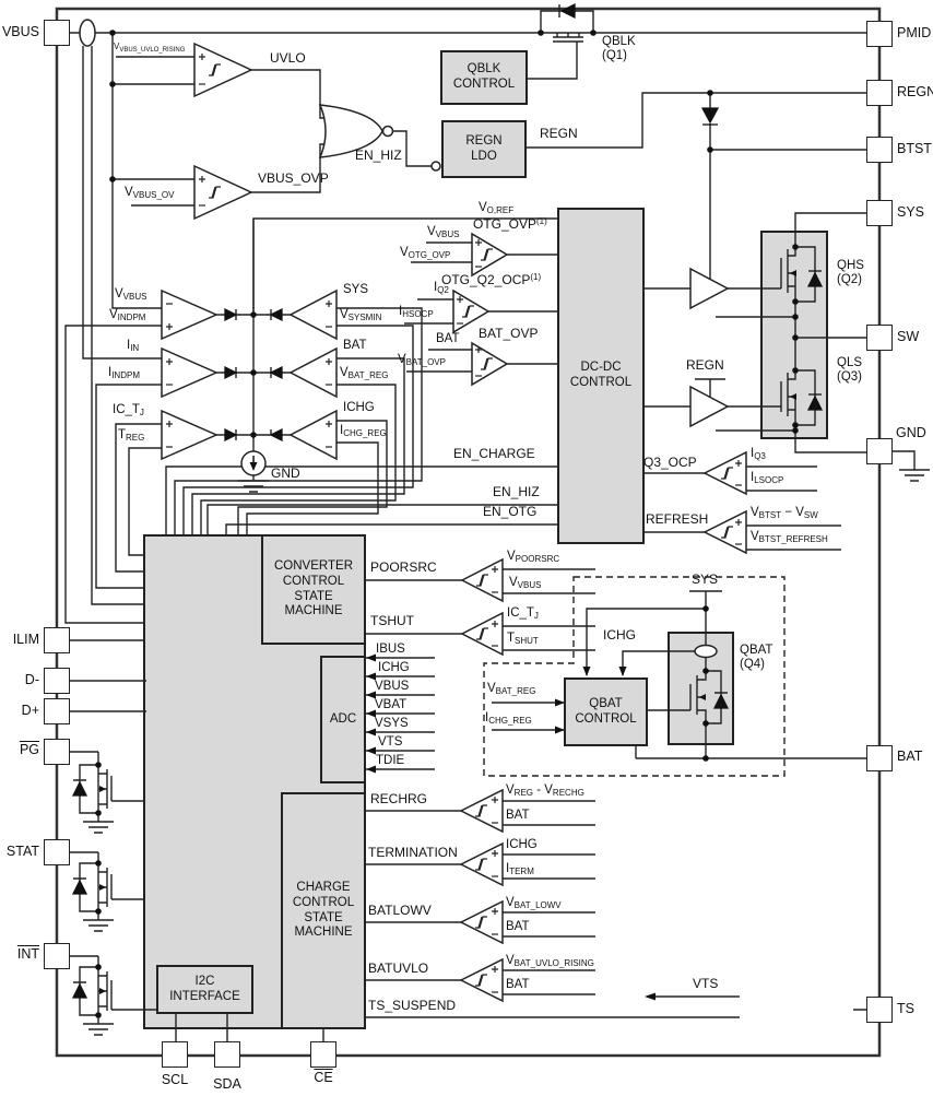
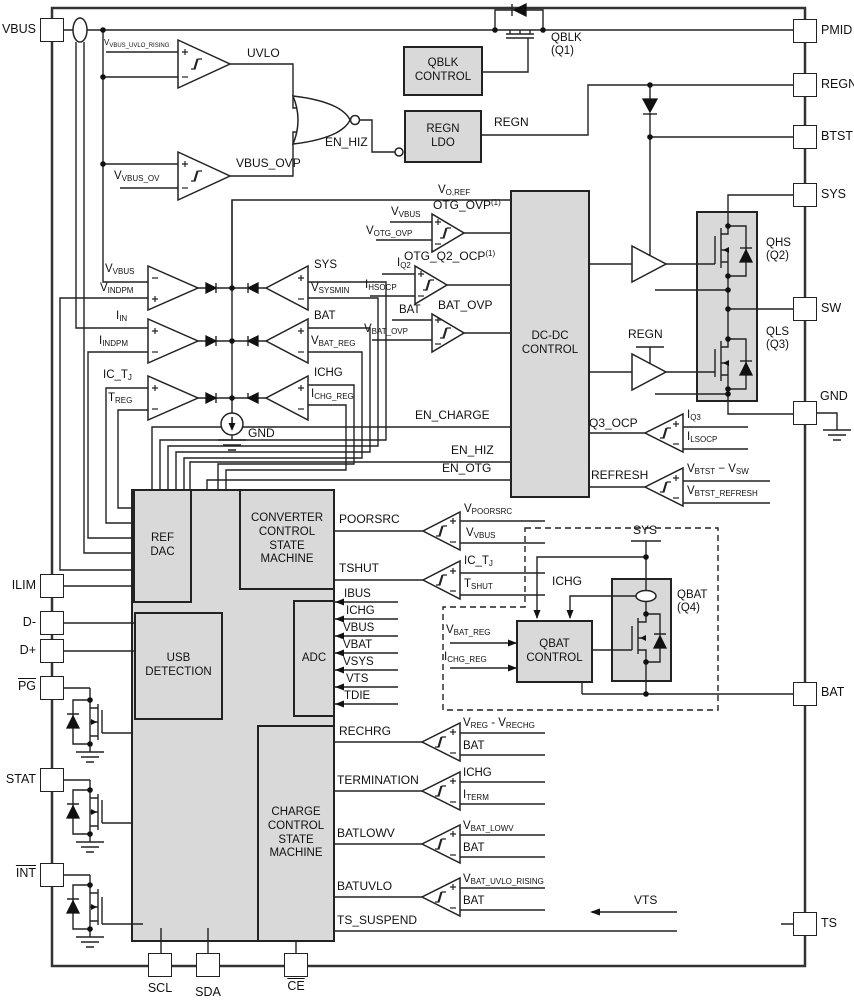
+ REF
+ DAC
  CONVERTER
  CONTROL
  STATE
  MACHINE
+ USB
+ DETECTION
  ADC
  CHARGE
  CONTROL
  STATE
  MACHINE
- I2C
- INTERFACE
  QBLK
  CONTROL
  REGN
  LDO
  DC-DC
  CONTROL
  QBAT
  CONTROL
  VBUS
  ILIM
  D-
  D+
  PG
  STAT
  INT
  PMID
  REGN
  BTST
  SYS
  SW
  GND
  BAT
  TS
  SCL
  SDA
  CE
  UVLO
  VVBUS_OV
  VBUS_OVP
  EN_HIZ
  QBLK
  (Q1)
  REGN
  VO,REF
  OTG_OVP(1)
  VVBUS
  VOTG_OVP
  OTG_Q2_OCP(1)
  IQ2
  IHSOCP
  BAT_OVP
  BAT
  VBAT_OVP
  SYS
  VSYSMIN
  BAT
  VBAT_REG
  ICHG
  ICHG_REG
  VVBUS
  VINDPM
  IIN
  IINDPM
  IC_TJ
  TREG
  GND
  QHS
  (Q2)
  QLS
  (Q3)
  REGN
  EN_CHARGE
  EN_HIZ
  EN_OTG
  Q3_OCP
  IQ3
  ILSOCP
  REFRESH
  VBTST − VSW
  VBTST_REFRESH
  POORSRC
  VPOORSRC
  VVBUS
  TSHUT
  IC_TJ
  TSHUT
  IBUS
  ICHG
  VBUS
  VBAT
  VSYS
  VTS
  TDIE
  SYS
  ICHG
  QBAT
  (Q4)
  VBAT_REG
  ICHG_REG
  RECHRG
  VREG - VRECHG
  BAT
  TERMINATION
  ICHG
  ITERM
  BATLOWV
  VBAT_LOWV
  BAT
  BATUVLO
  VBAT_UVLO_RISING
  BAT
  TS_SUSPEND
  VTS
